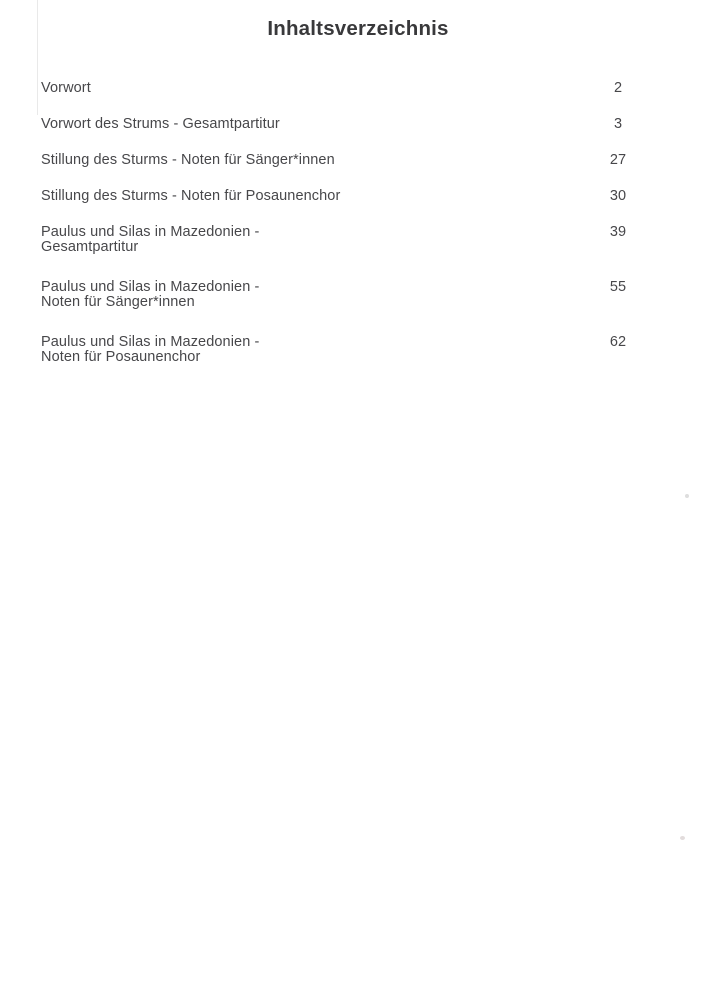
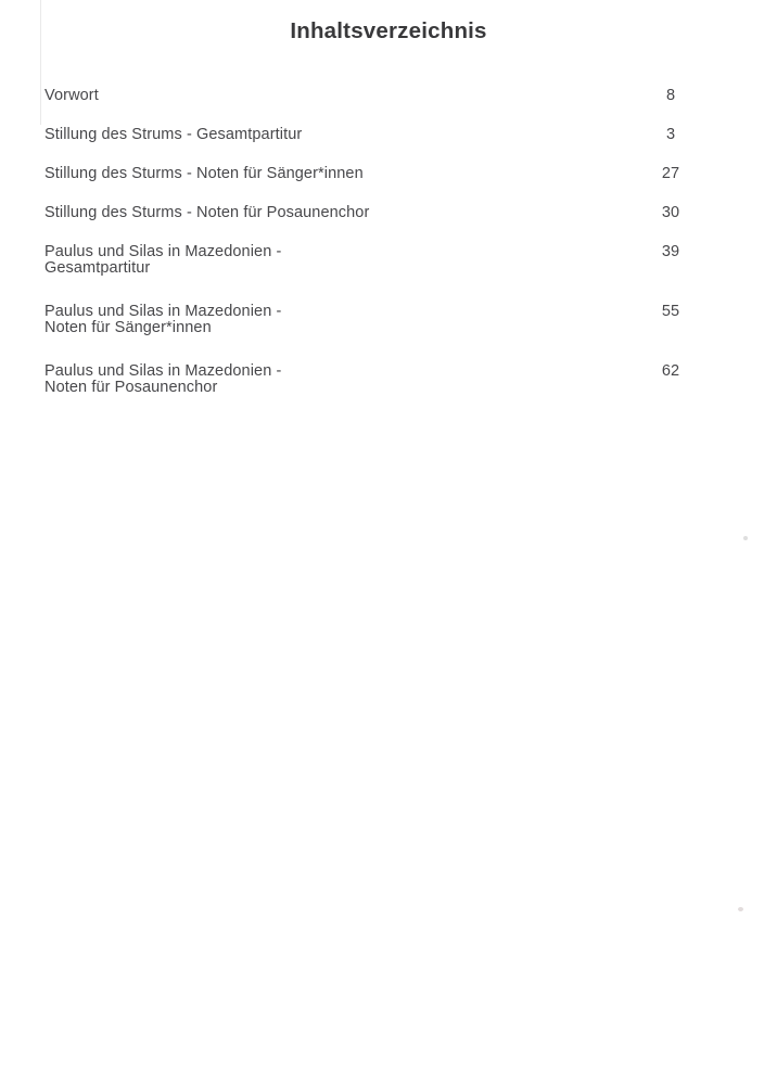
  Inhaltsverzeichnis
  Vorwort
- 2
+ 8
- Vorwort des Strums - Gesamtpartitur
+ Stillung des Strums - Gesamtpartitur
  3
  Stillung des Sturms - Noten für Sänger*innen
  27
  Stillung des Sturms - Noten für Posaunenchor
  30
  Paulus und Silas in Mazedonien -
  Gesamtpartitur
  39
  Paulus und Silas in Mazedonien -
  Noten für Sänger*innen
  55
  Paulus und Silas in Mazedonien -
  Noten für Posaunenchor
  62
